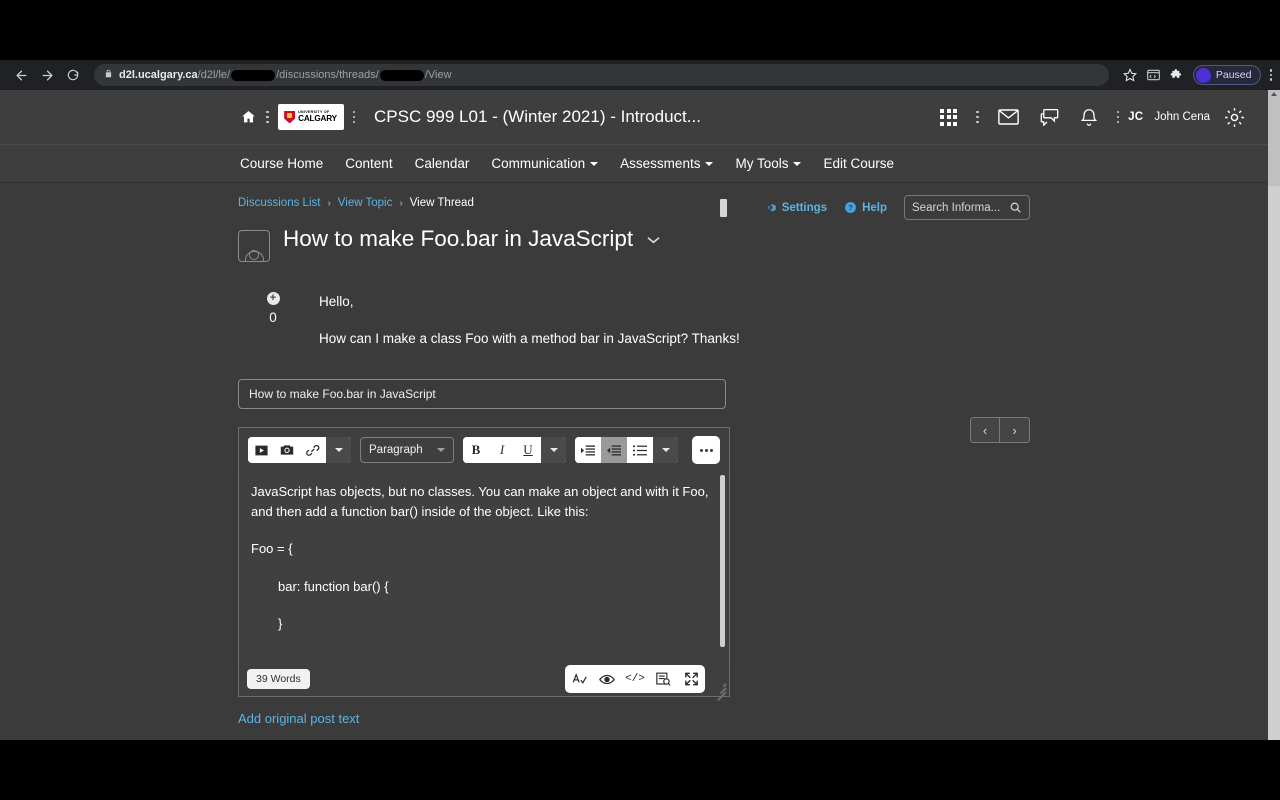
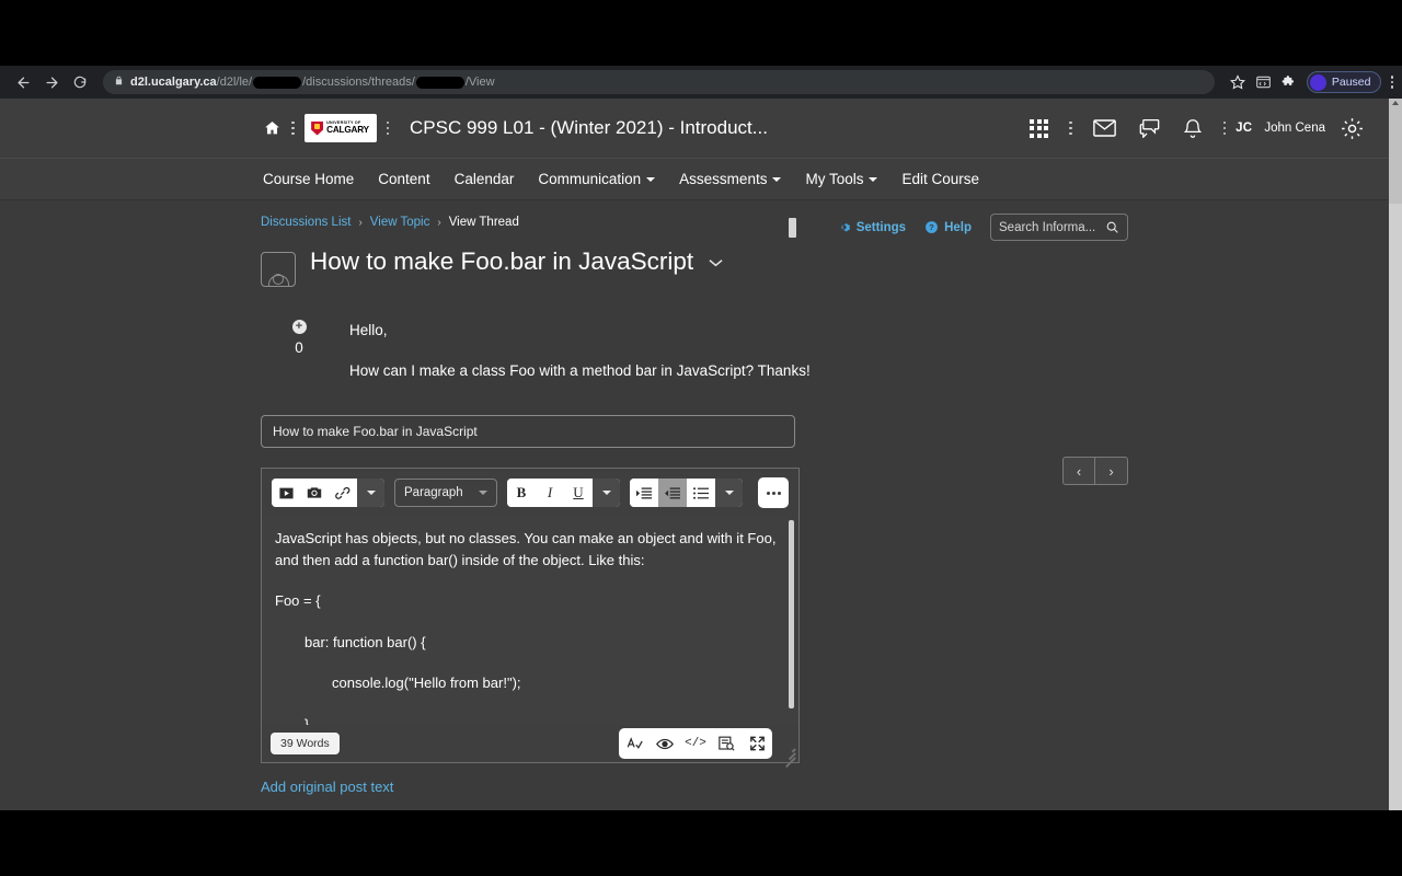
  d2l.ucalgary.ca
  /d2l/le/
  /discussions/threads/
  /View
  Paused
  CALGARY
  CPSC 999 L01 - (Winter 2021) - Introduct...
  JC
  John Cena
  Course Home
  Content
  Calendar
  Communication
  Assessments
  My Tools
  Edit Course
  Discussions List
  ›
  View Topic
  ›
  View Thread
  Settings
  ?
  Help
  Search Informa...
  ‹
  ›
  How to make Foo.bar in JavaScript
  +
  0
  Hello,
  How can I make a class Foo with a method bar in JavaScript? Thanks!
  How to make Foo.bar in JavaScript
  Paragraph
  B
  I
  U
  JavaScript has objects, but no classes. You can make an object and with it Foo, and then add a function bar() inside of the object. Like this:
  Foo = {
  bar: function bar() {
+ console.log("Hello from bar!");
  }
  39 Words
  </>
  Add original post text
